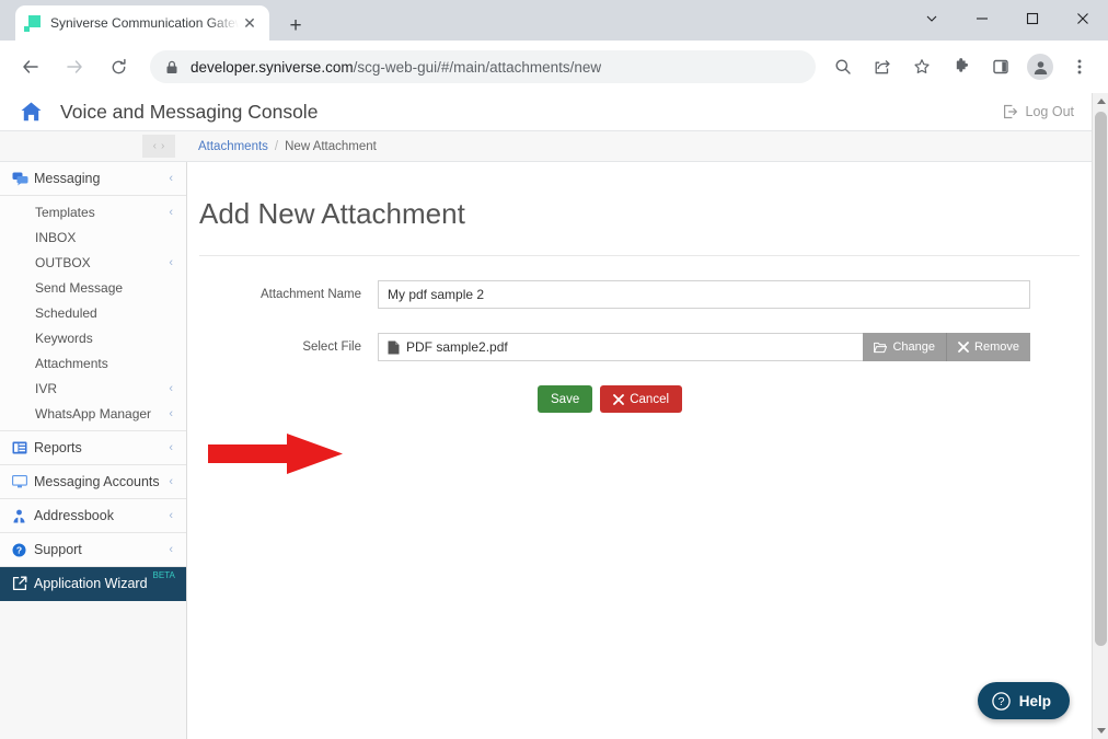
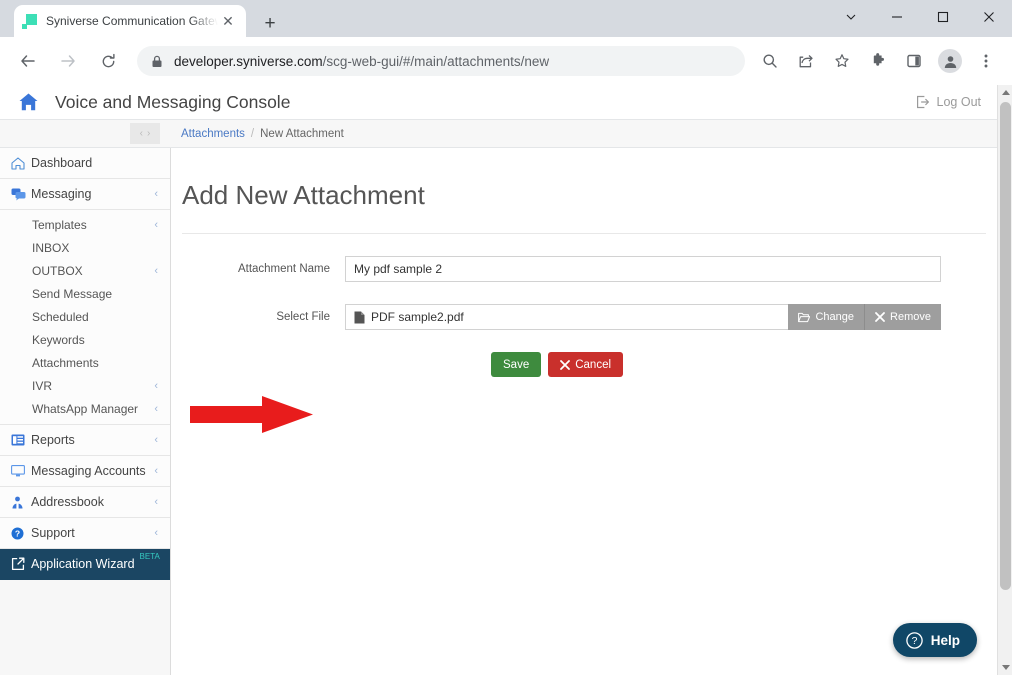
  Syniverse Communication Gate
  ✕
  +
  developer.syniverse.com/scg-web-gui/#/main/attachments/new
  Voice and Messaging Console
  Log Out
  ‹
  ›
  Attachments
  /
  New Attachment
+ Dashboard
  Messaging
  ‹
  Templates
  ‹
  INBOX
  OUTBOX
  ‹
  Send Message
  Scheduled
  Keywords
  Attachments
  IVR
  ‹
  WhatsApp Manager
  ‹
  Reports
  ‹
  Messaging Accounts
  ‹
  Addressbook
  ‹
  ?
  Support
  ‹
  Application WizardBETA
  Add New Attachment
  Attachment Name
  My pdf sample 2
  Select File
  PDF sample2.pdf
  Change
  Remove
  Save
  Cancel
  ?
  Help
